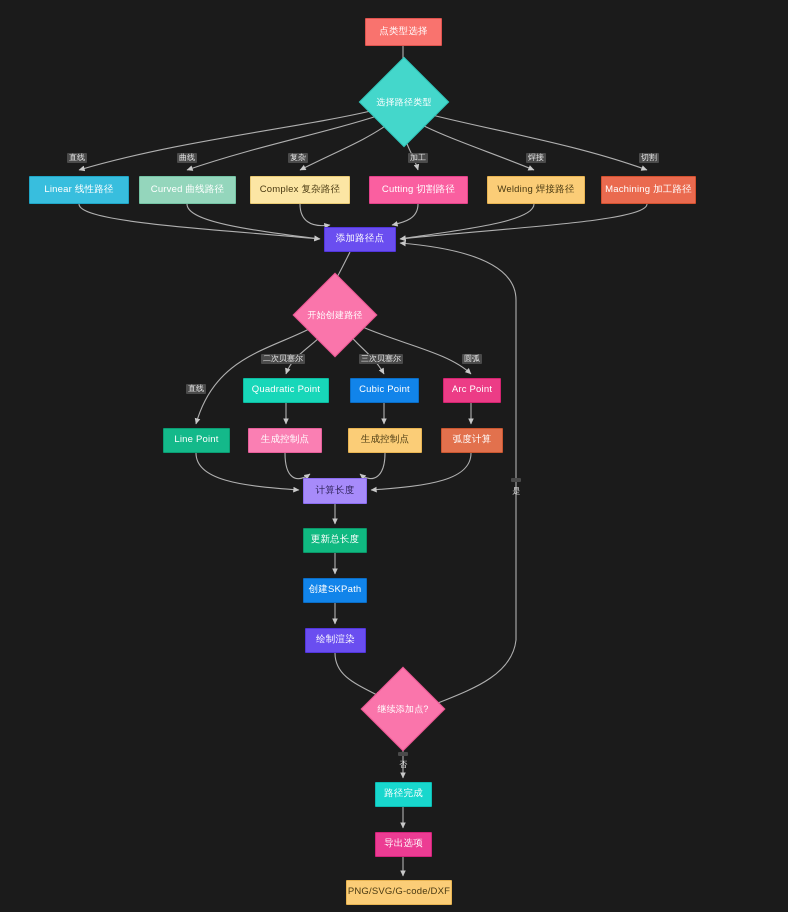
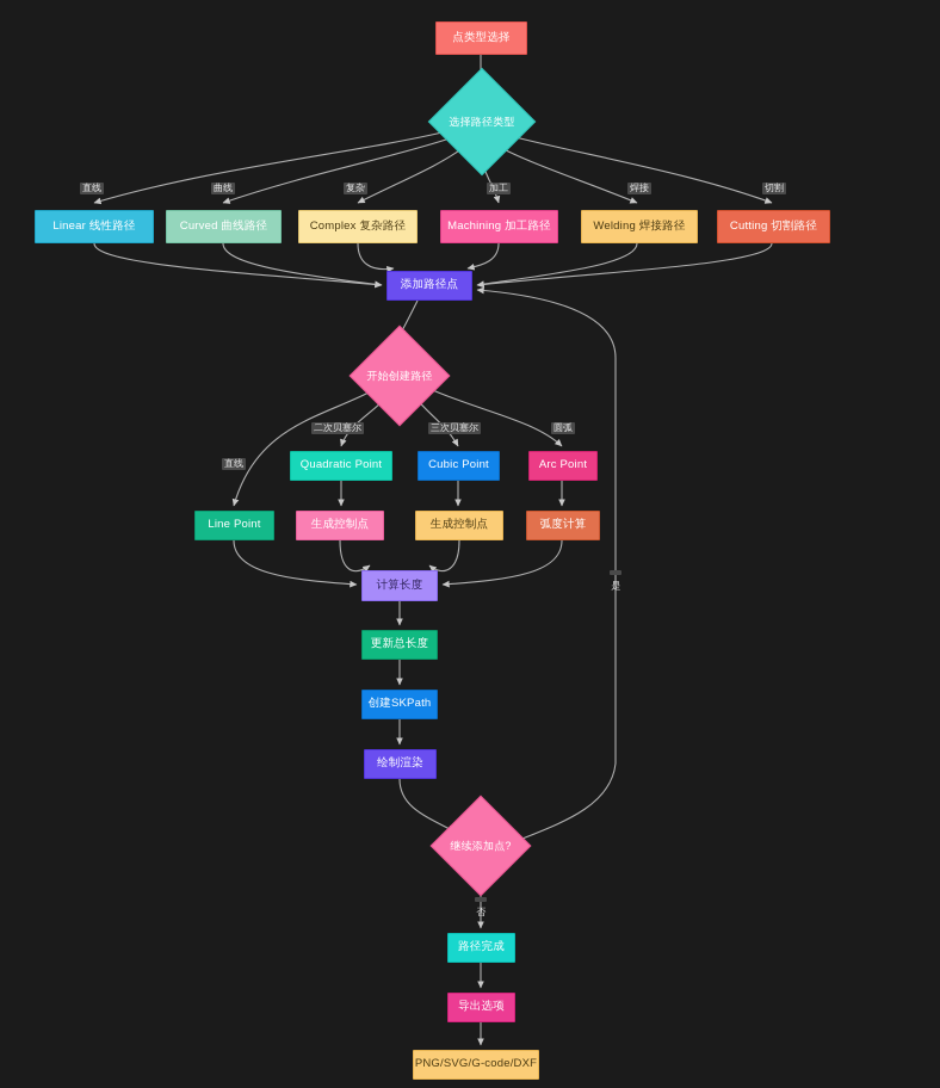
  点类型选择
  选择路径类型
  Linear 线性路径
  Curved 曲线路径
  Complex 复杂路径
- Cutting 切割路径
+ Machining 加工路径
  Welding 焊接路径
- Machining 加工路径
+ Cutting 切割路径
  添加路径点
  开始创建路径
  Quadratic Point
  Cubic Point
  Arc Point
  Line Point
  生成控制点
  生成控制点
  弧度计算
  计算长度
  更新总长度
  创建SKPath
  绘制渲染
  继续添加点?
  路径完成
  导出选项
  PNG/SVG/G-code/DXF
  直线
  曲线
  复杂
  加工
  焊接
  切割
  直线
  二次贝塞尔
  三次贝塞尔
  圆弧
